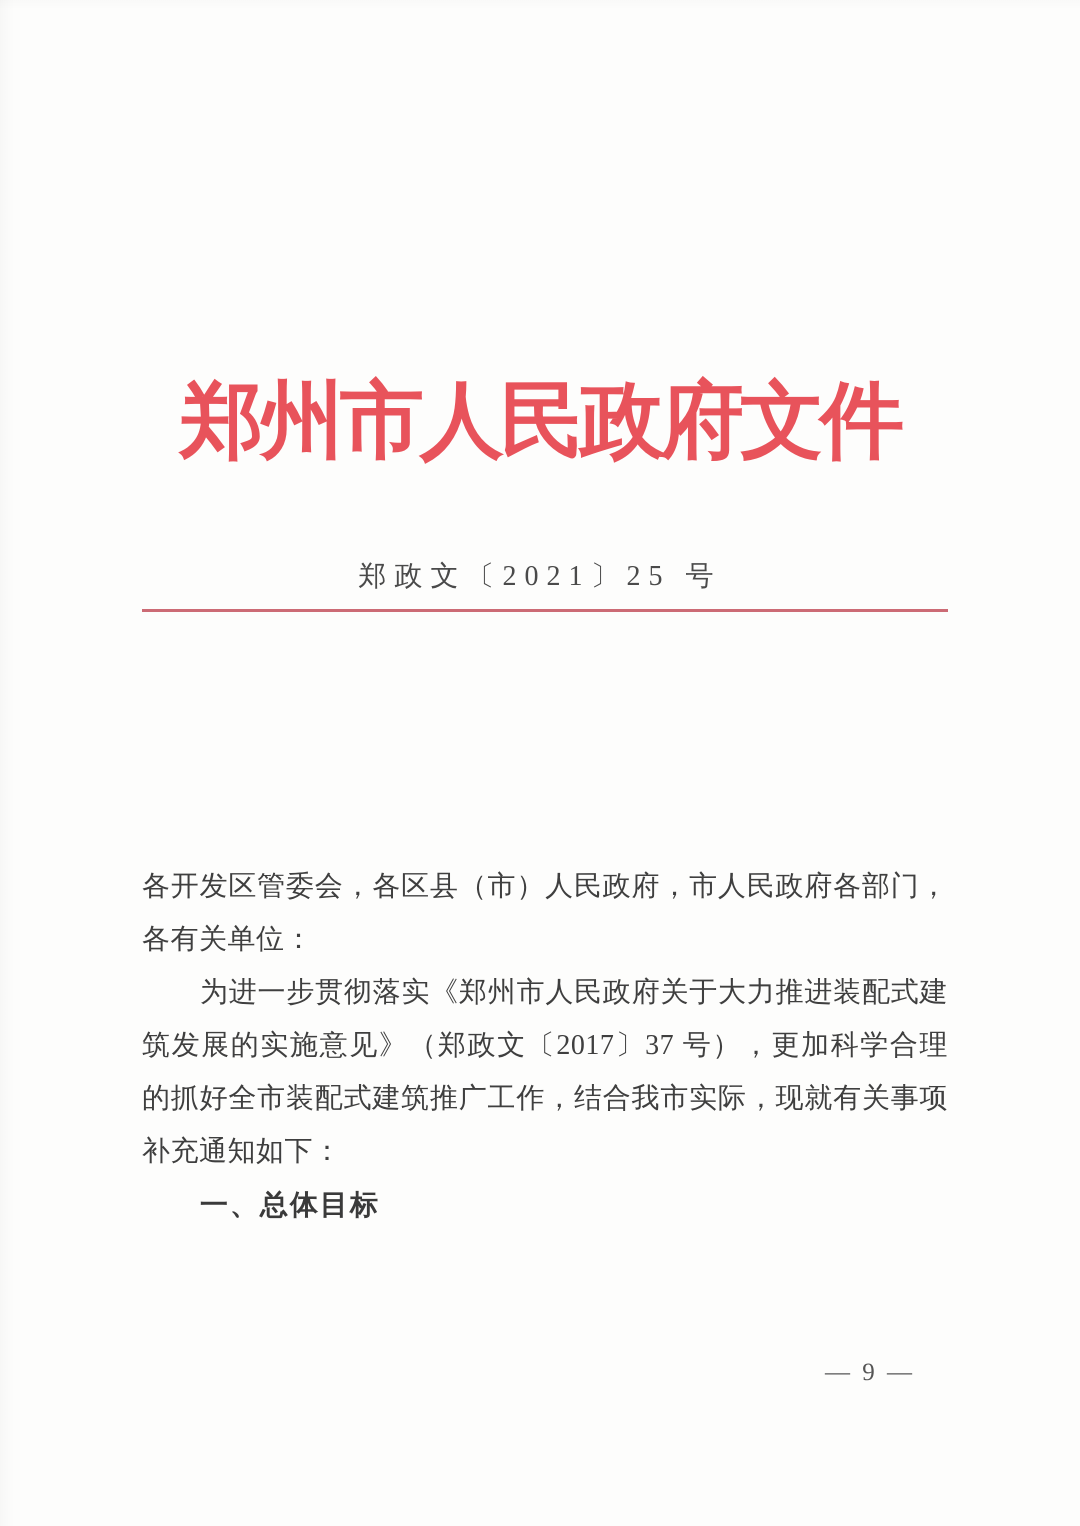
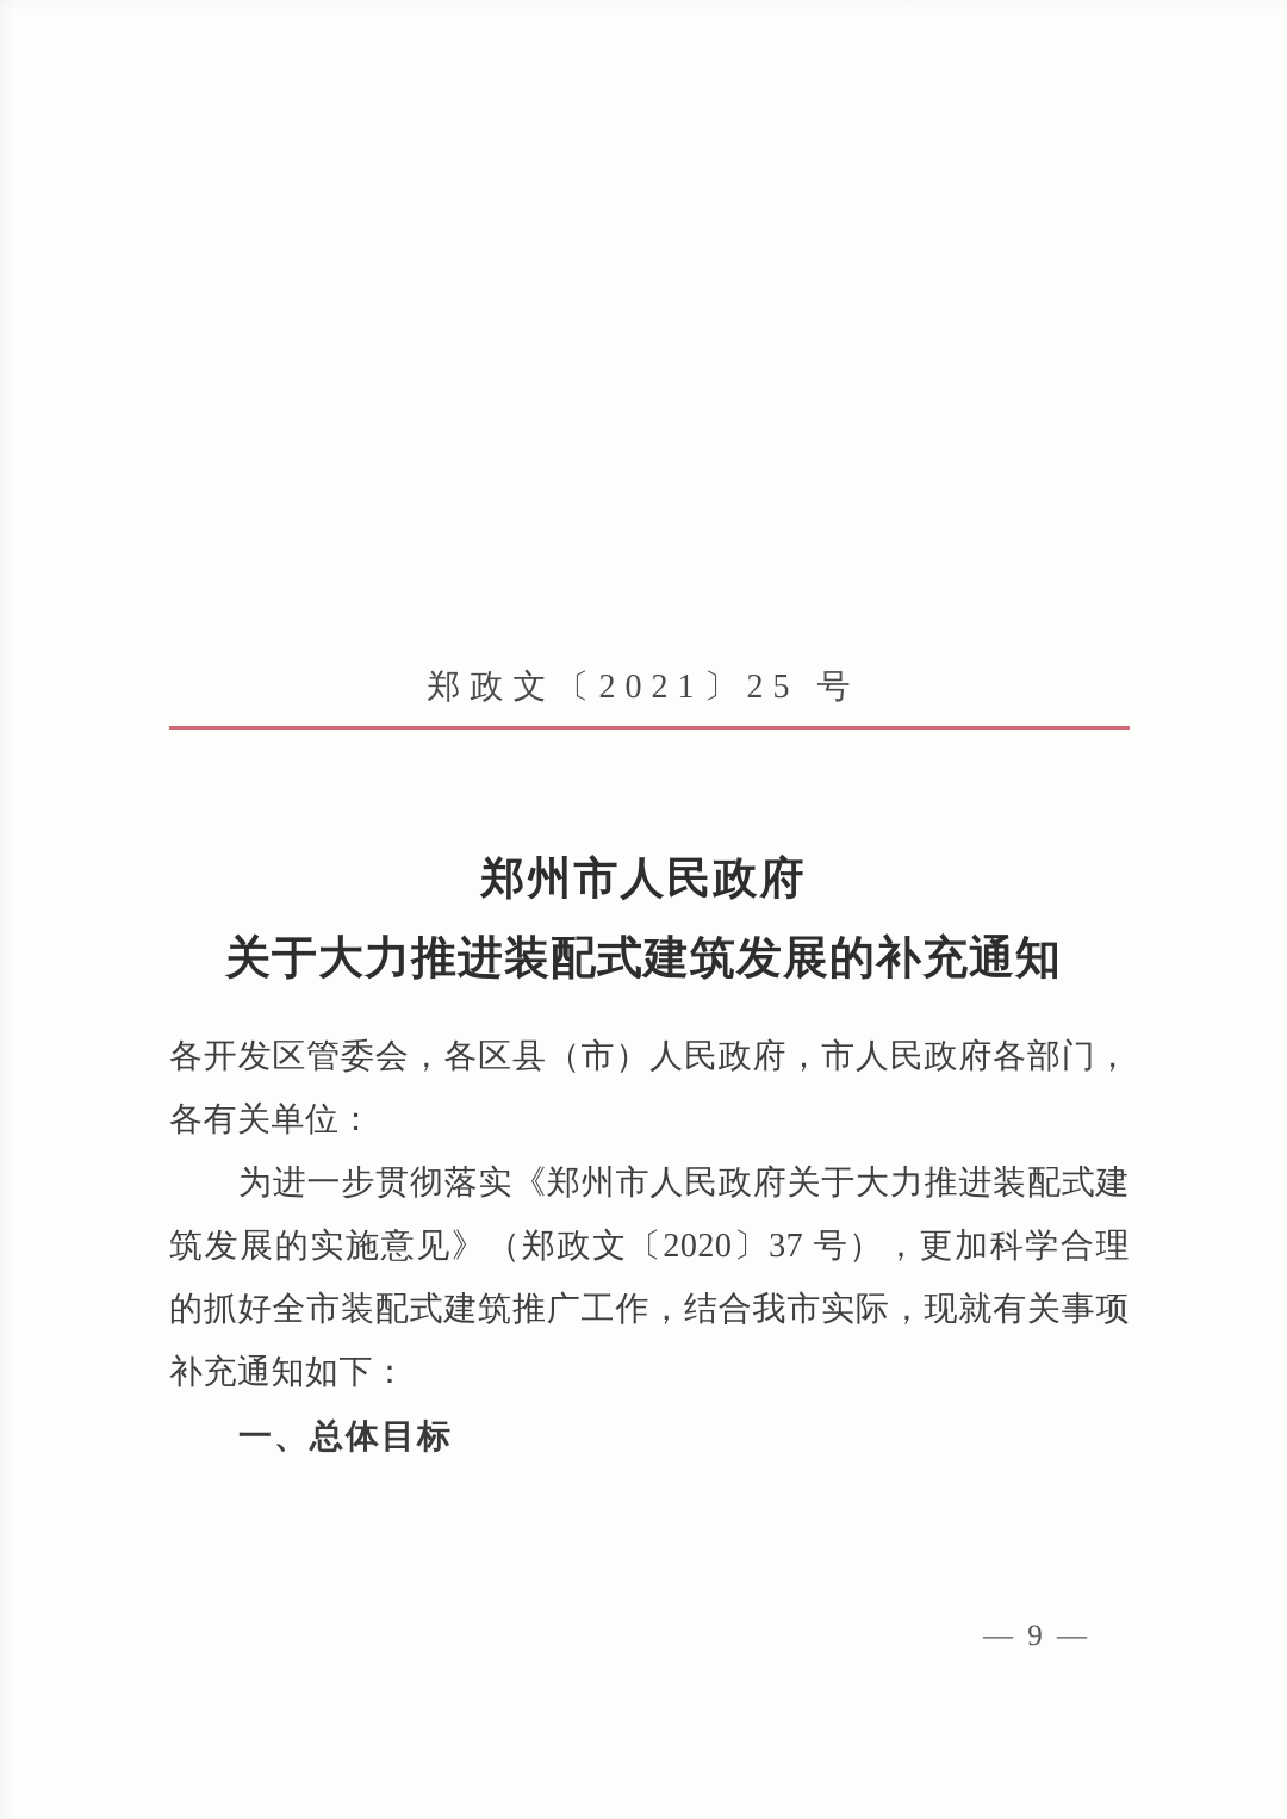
- 郑州市人民政府文件
  郑政文〔2021〕25 号
+ 郑州市人民政府
+ 关于大力推进装配式建筑发展的补充通知
  各开发区管委会，各区县（市）人民政府，市人民政府各部门，各有关单位：
- 为进一步贯彻落实《郑州市人民政府关于大力推进装配式建筑发展的实施意见》（郑政文〔2017〕37 号），更加科学合理的抓好全市装配式建筑推广工作，结合我市实际，现就有关事项补充通知如下：
+ 为进一步贯彻落实《郑州市人民政府关于大力推进装配式建筑发展的实施意见》（郑政文〔2020〕37 号），更加科学合理的抓好全市装配式建筑推广工作，结合我市实际，现就有关事项补充通知如下：
  一、总体目标
  — 9 —
